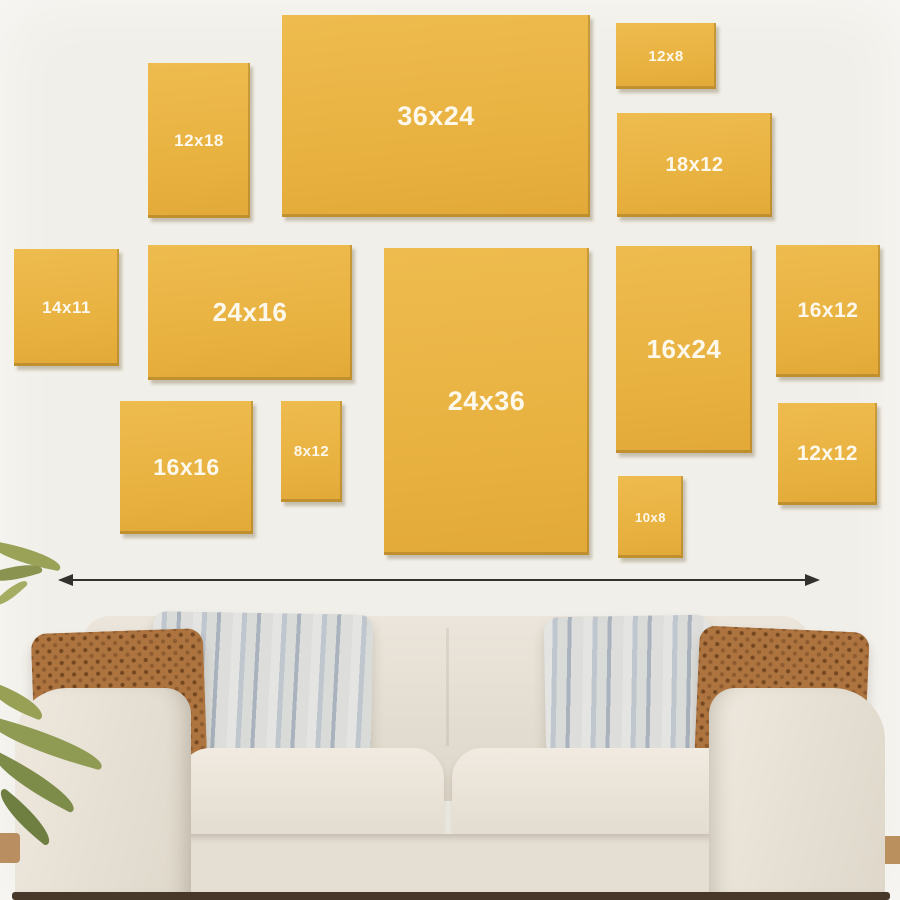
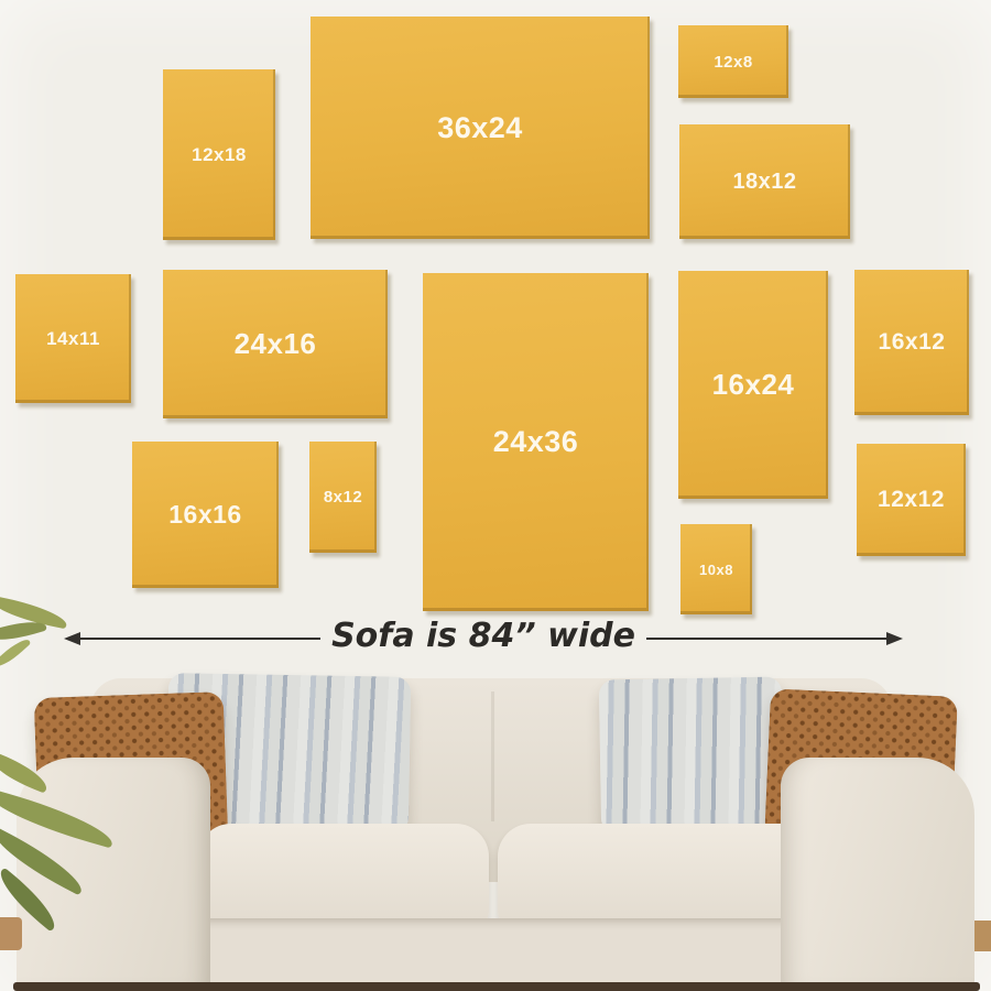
  12x18
  36x24
  12x8
  18x12
  14x11
  24x16
  24x36
  16x24
  16x12
  16x16
  8x12
  10x8
  12x12
+ Sofa is 84” wide
